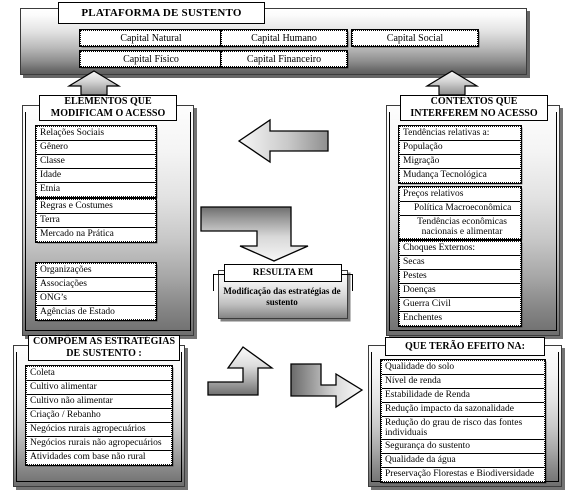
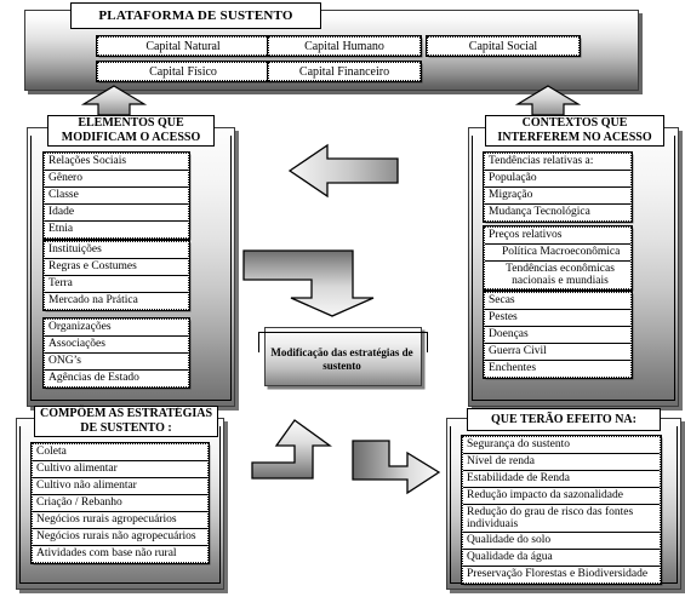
  PLATAFORMA DE SUSTENTO
  Capital Natural
  Capital Humano
  Capital Social
  Capital Físico
  Capital Financeiro
  ELEMENTOS QUE
  MODIFICAM O ACESSO
  Relações Sociais
  Gênero
  Classe
  Idade
  Etnia
+ Instituições
  Regras e Costumes
  Terra
  Mercado na Prática
  Organizações
  Associações
  ONG’s
  Agências de Estado
  CONTEXTOS QUE
  INTERFEREM NO ACESSO
  Tendências relativas a:
  População
  Migração
  Mudança Tecnológica
  Preços relativos
  Política Macroeconômica
- Tendências econômicas nacionais e alimentar
+ Tendências econômicas nacionais e mundiais
- Choques Externos:
  Secas
  Pestes
  Doenças
  Guerra Civil
  Enchentes
- RESULTA EM
  Modificação das estratégias de sustento
  COMPÕEM AS ESTRATÉGIAS
  DE SUSTENTO :
  Coleta
  Cultivo alimentar
  Cultivo não alimentar
  Criação / Rebanho
  Negócios rurais agropecuários
  Negócios rurais não agropecuários
  Atividades com base não rural
  QUE TERÃO EFEITO NA:
- Qualidade do solo
+ Segurança do sustento
  Nível de renda
  Estabilidade de Renda
  Redução impacto da sazonalidade
  Redução do grau de risco das fontes individuais
- Segurança do sustento
+ Qualidade do solo
  Qualidade da água
  Preservação Florestas e Biodiversidade
